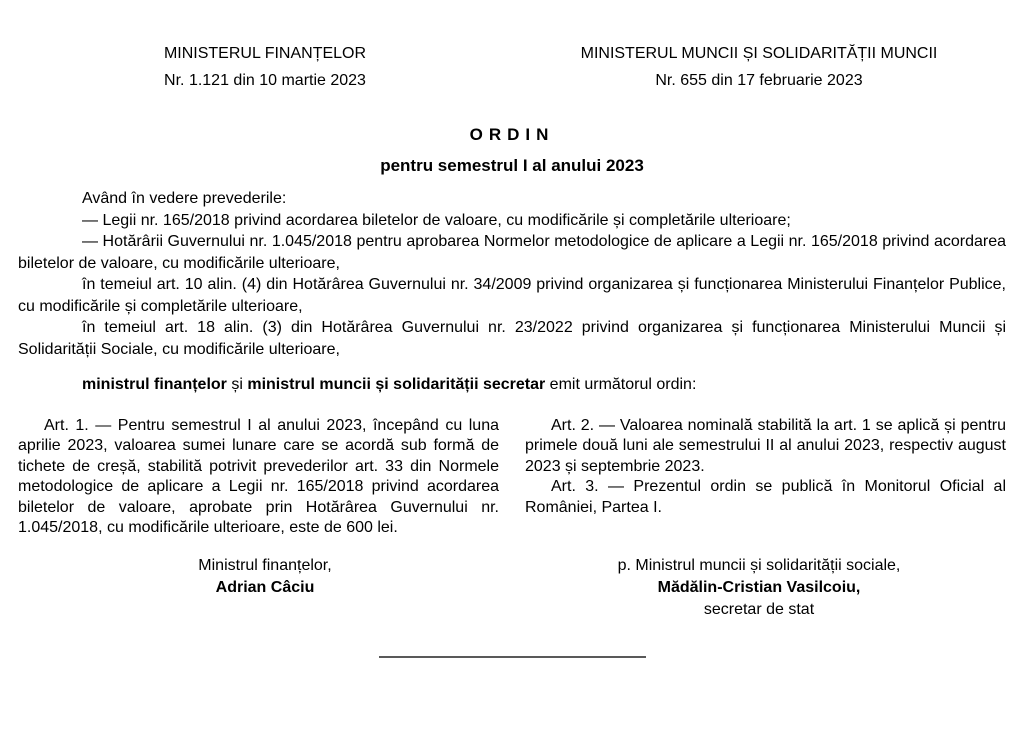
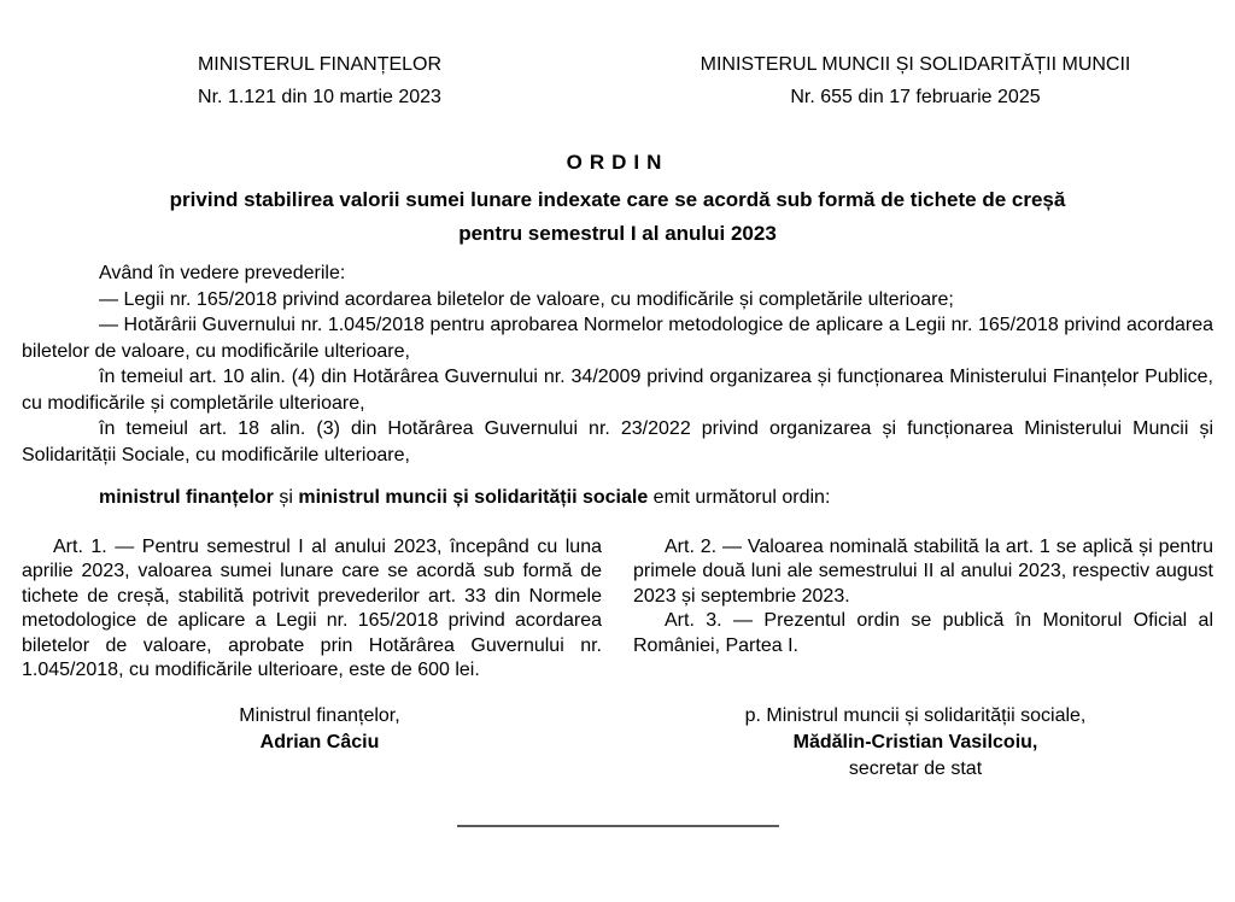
  MINISTERUL FINANȚELOR
  Nr. 1.121 din 10 martie 2023
  MINISTERUL MUNCII ȘI SOLIDARITĂȚII MUNCII
- Nr. 655 din 17 februarie 2023
+ Nr. 655 din 17 februarie 2025
  ORDIN
+ privind stabilirea valorii sumei lunare indexate care se acordă sub formă de tichete de creșă
  pentru semestrul I al anului 2023
  Având în vedere prevederile:
  — Legii nr. 165/2018 privind acordarea biletelor de valoare, cu modificările și completările ulterioare;
  — Hotărârii Guvernului nr. 1.045/2018 pentru aprobarea Normelor metodologice de aplicare a Legii nr. 165/2018 privind acordarea biletelor de valoare, cu modificările ulterioare,
  în temeiul art. 10 alin. (4) din Hotărârea Guvernului nr. 34/2009 privind organizarea și funcționarea Ministerului Finanțelor Publice, cu modificările și completările ulterioare,
  în temeiul art. 18 alin. (3) din Hotărârea Guvernului nr. 23/2022 privind organizarea și funcționarea Ministerului Muncii și Solidarității Sociale, cu modificările ulterioare,
- ministrul finanțelor și ministrul muncii și solidarității secretar emit următorul ordin:
+ ministrul finanțelor și ministrul muncii și solidarității sociale emit următorul ordin:
  Art. 1. — Pentru semestrul I al anului 2023, începând cu luna aprilie 2023, valoarea sumei lunare care se acordă sub formă de tichete de creșă, stabilită potrivit prevederilor art. 33 din Normele metodologice de aplicare a Legii nr. 165/2018 privind acordarea biletelor de valoare, aprobate prin Hotărârea Guvernului nr. 1.045/2018, cu modificările ulterioare, este de 600 lei.
  Art. 2. — Valoarea nominală stabilită la art. 1 se aplică și pentru primele două luni ale semestrului II al anului 2023, respectiv august 2023 și septembrie 2023.
  Art. 3. — Prezentul ordin se publică în Monitorul Oficial al României, Partea I.
  Ministrul finanțelor,
  Adrian Câciu
  p. Ministrul muncii și solidarității sociale,
  Mădălin-Cristian Vasilcoiu,
  secretar de stat
